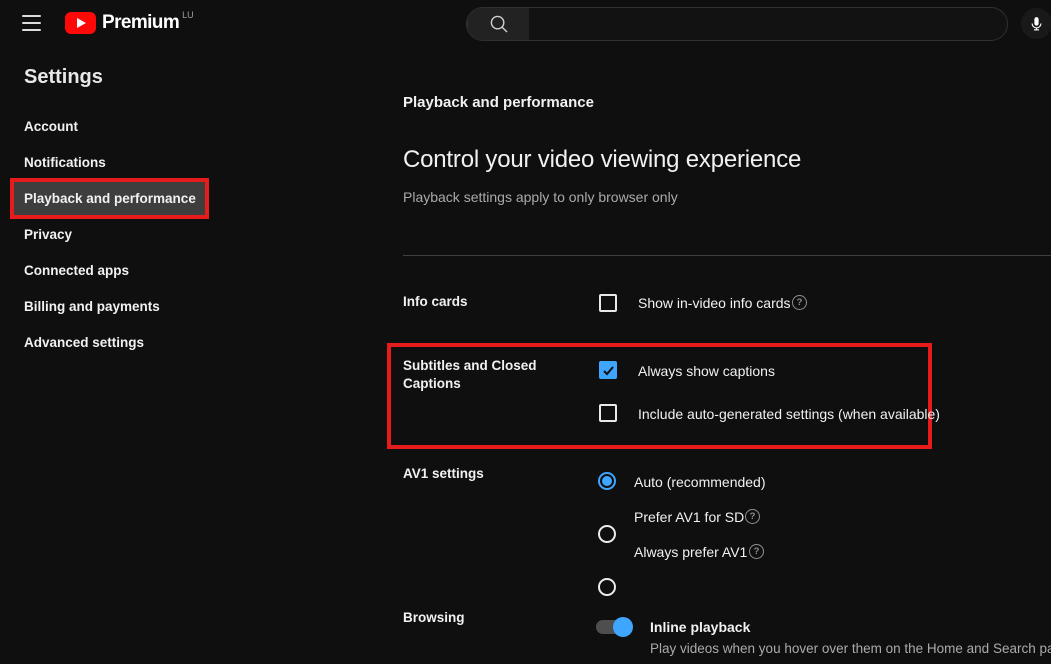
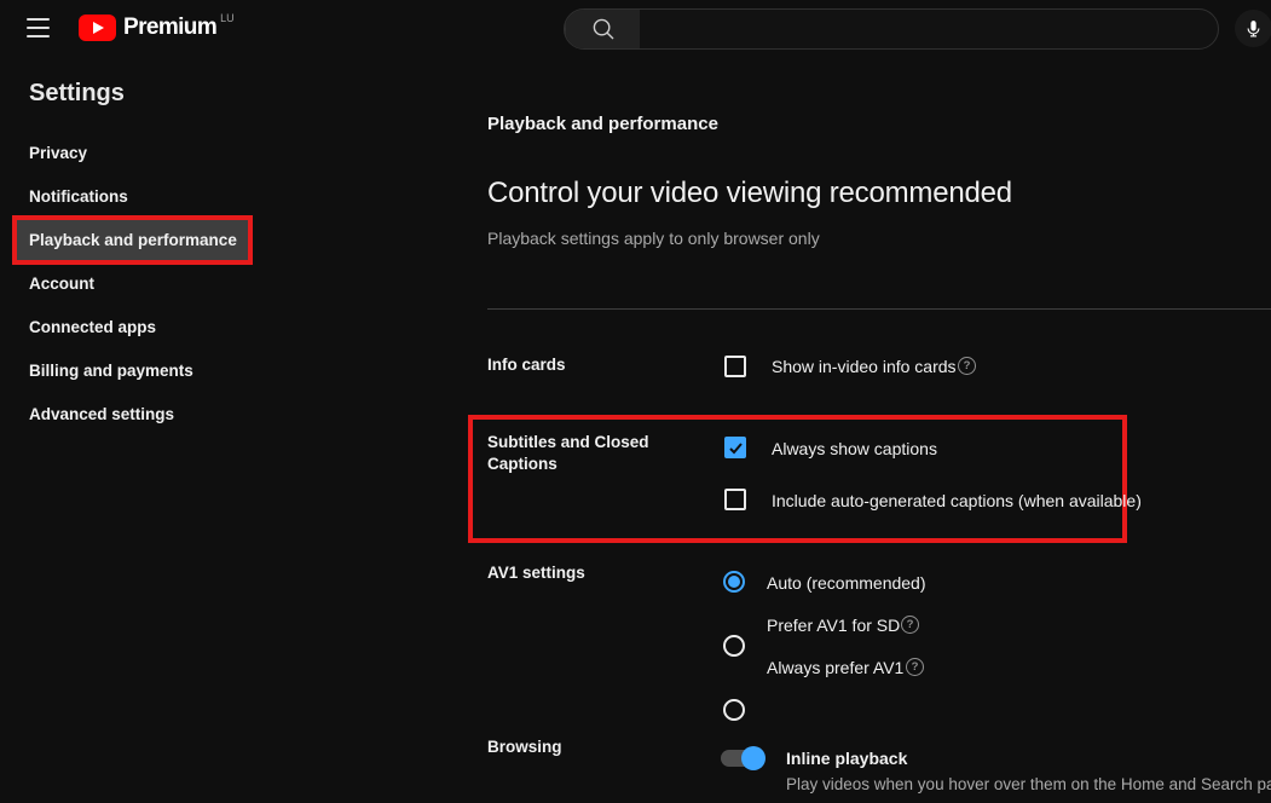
  Premium
  LU
  Settings
- Account
+ Privacy
  Notifications
  Playback and performance
- Privacy
+ Account
  Connected apps
  Billing and payments
  Advanced settings
  Playback and performance
- Control your video viewing experience
+ Control your video viewing recommended
  Playback settings apply to only browser only
  Info cards
  Show in-video info cards
  ?
  Subtitles and Closed
  Captions
  Always show captions
- Include auto-generated settings (when available)
+ Include auto-generated captions (when available)
  AV1 settings
  Auto (recommended)
  Prefer AV1 for SD
  ?
  Always prefer AV1
  ?
  Browsing
  Inline playback
  Play videos when you hover over them on the Home and Search p
